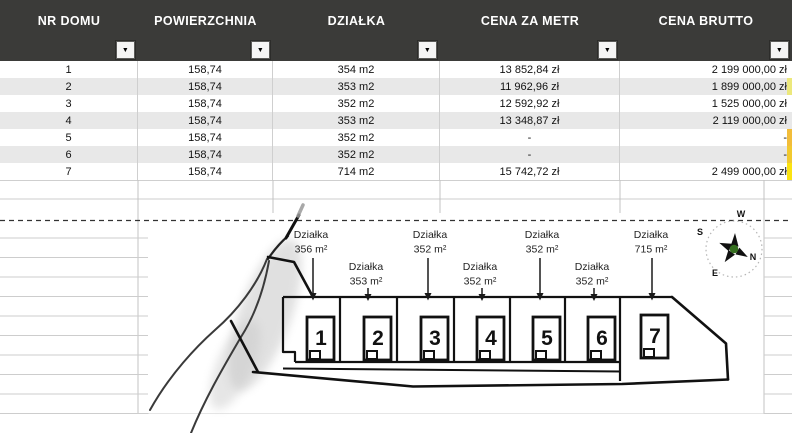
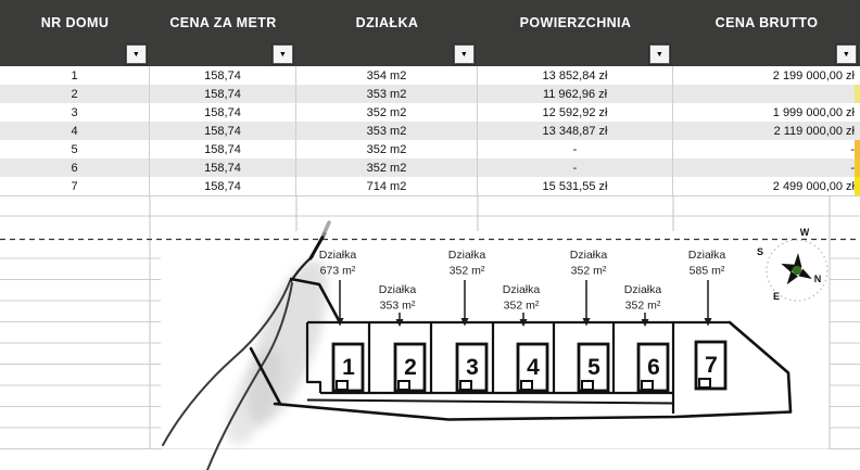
  NR DOMU
- POWIERZCHNIA
+ CENA ZA METR
  DZIAŁKA
- CENA ZA METR
+ POWIERZCHNIA
  CENA BRUTTO
  1
  158,74
  354 m2
  13 852,84 zł
  2 199 000,00 zł
  2
  158,74
  353 m2
  11 962,96 zł
- 1 899 000,00 zł
  3
  158,74
  352 m2
  12 592,92 zł
- 1 525 000,00 zł
+ 1 999 000,00 zł
  4
  158,74
  353 m2
  13 348,87 zł
  2 119 000,00 zł
  5
  158,74
  352 m2
  -
  -
  6
  158,74
  352 m2
  -
  -
  7
  158,74
  714 m2
- 15 742,72 zł
+ 15 531,55 zł
  2 499 000,00 zł
  1
  2
  3
  4
  5
  6
  7
  Działka
- 356 m²
+ 673 m²
  Działka
  353 m²
  Działka
  352 m²
  Działka
  352 m²
  Działka
  352 m²
  Działka
  352 m²
  Działka
- 715 m²
+ 585 m²
  W
  S
  N
  E
